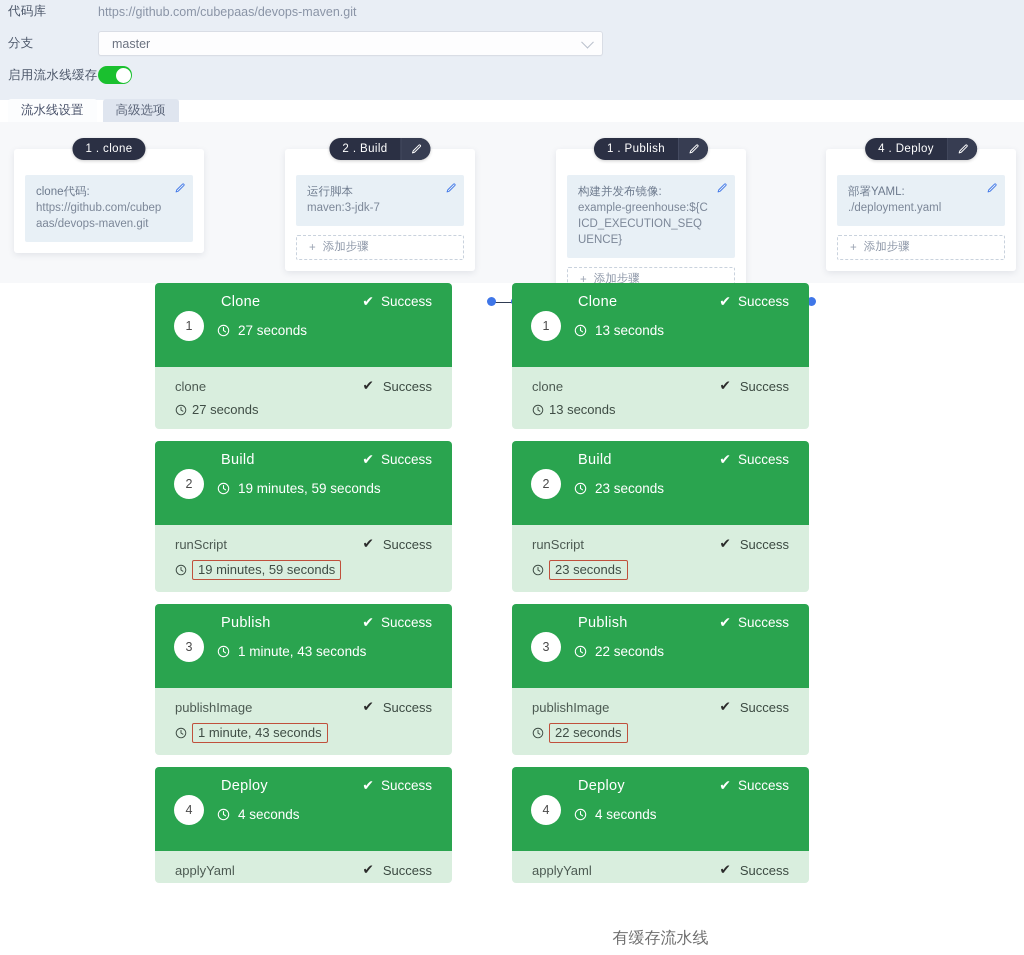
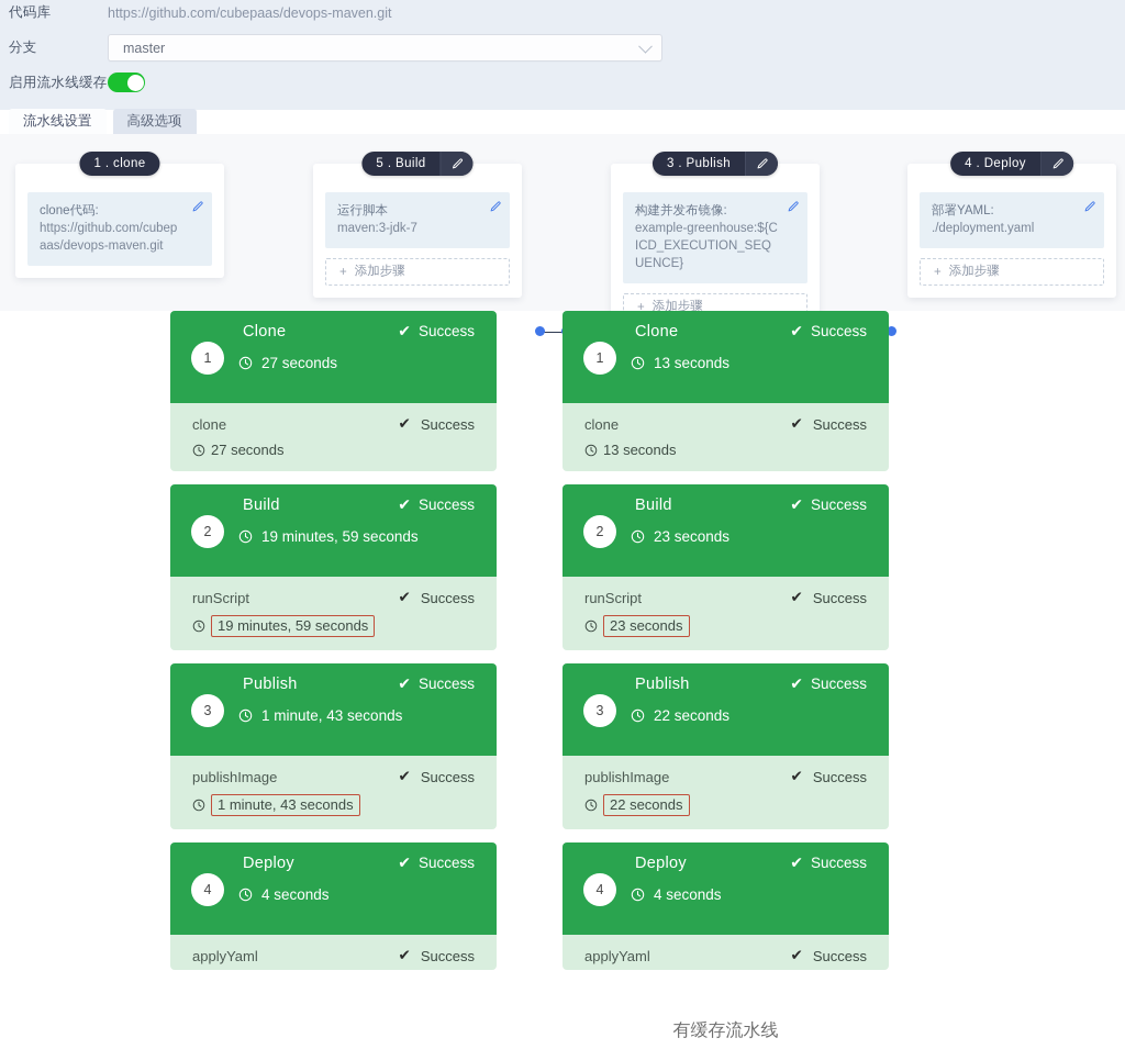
  代码库
  https://github.com/cubepaas/devops-maven.git
  分支
  master
  启用流水线缓存
  流水线设置
  高级选项
  1 . clone
  clone代码:
  https://github.com/cubepaas/devops-maven.git
- 2 . Build
+ 5 . Build
  运行脚本
  maven:3-jdk-7
  +
  添加步骤
- 1 . Publish
+ 3 . Publish
  构建并发布镜像:
  example-greenhouse:${CICD_EXECUTION_SEQUENCE}
  +
  添加步骤
  4 . Deploy
  部署YAML:
  ./deployment.yaml
  +
  添加步骤
  1
  Clone
  ✔
  Success
  27 seconds
  clone
  ✔
  Success
  27 seconds
  2
  Build
  ✔
  Success
  19 minutes, 59 seconds
  runScript
  ✔
  Success
  19 minutes, 59 seconds
  3
  Publish
  ✔
  Success
  1 minute, 43 seconds
  publishImage
  ✔
  Success
  1 minute, 43 seconds
  4
  Deploy
  ✔
  Success
  4 seconds
  applyYaml
  ✔
  Success
  1
  Clone
  ✔
  Success
  13 seconds
  clone
  ✔
  Success
  13 seconds
  2
  Build
  ✔
  Success
  23 seconds
  runScript
  ✔
  Success
  23 seconds
  3
  Publish
  ✔
  Success
  22 seconds
  publishImage
  ✔
  Success
  22 seconds
  4
  Deploy
  ✔
  Success
  4 seconds
  applyYaml
  ✔
  Success
  有缓存流水线
